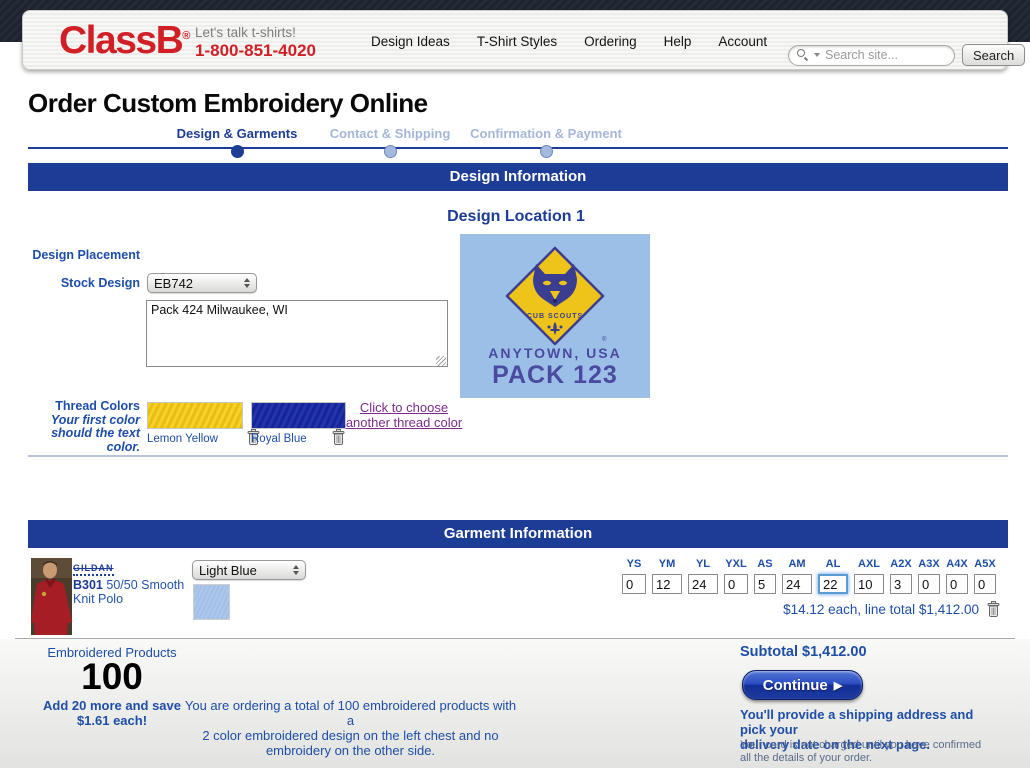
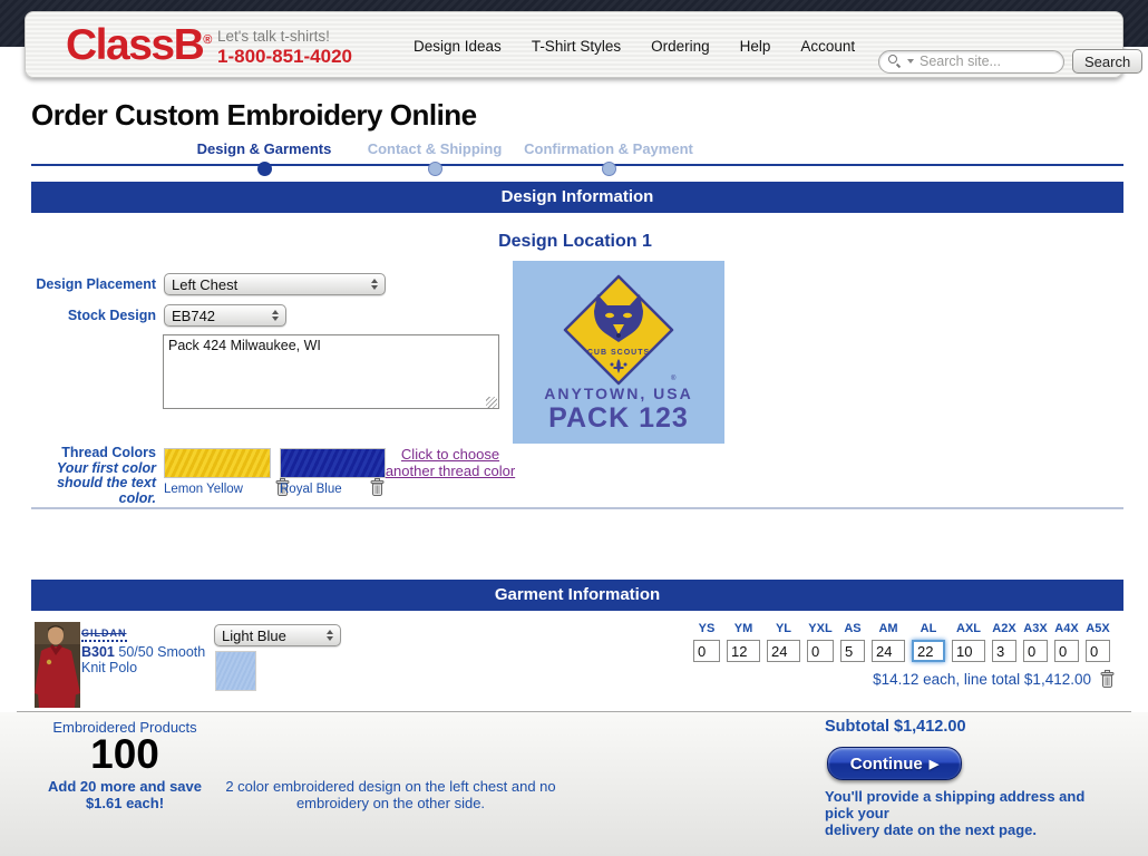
  ClassB®
  Let's talk t-shirts!
  1-800-851-4020
  Design Ideas
  T-Shirt Styles
  Ordering
  Help
  Account
  Search site...
  Search
  Order Custom Embroidery Online
  Design & Garments
  Contact & Shipping
  Confirmation & Payment
  Design Information
  Design Location 1
  Design Placement
+ Left Chest
  Stock Design
  EB742
  Pack 424 Milwaukee, WI
  Thread Colors
  Your first color
  should the text
  color.
  Lemon Yellow
  Royal Blue
  Click to choose another thread color
  ANYTOWN, USA
  PACK 123
  Garment Information
  GILDAN
  B301 50/50 Smooth Knit Polo
  Light Blue
  YS
  0
  YM
  12
  YL
  24
  YXL
  0
  AS
  5
  AM
  24
  AL
  22
  AXL
  10
  A2X
  3
  A3X
  0
  A4X
  0
  A5X
  0
  $14.12 each, line total $1,412.00
  Embroidered Products
  100
  Add 20 more and save
  $1.61 each!
- You are ordering a total of 100 embroidered products with a
  2 color embroidered design on the left chest and no
  embroidery on the other side.
  Subtotal $1,412.00
  Continue
  ▶
  You'll provide a shipping address and pick your
  delivery date on the next page.
- Your card is not charged until you have confirmed all the details of your order.
